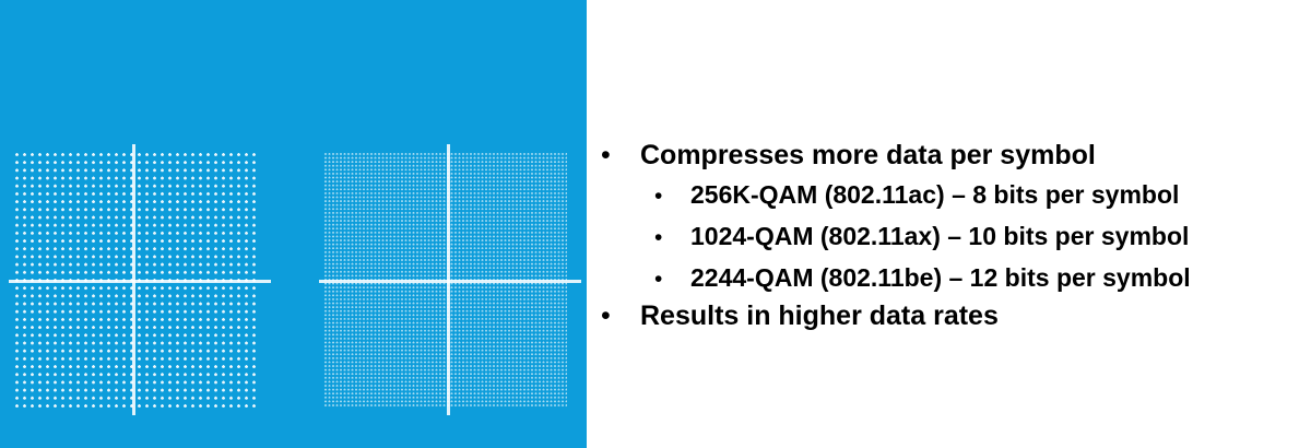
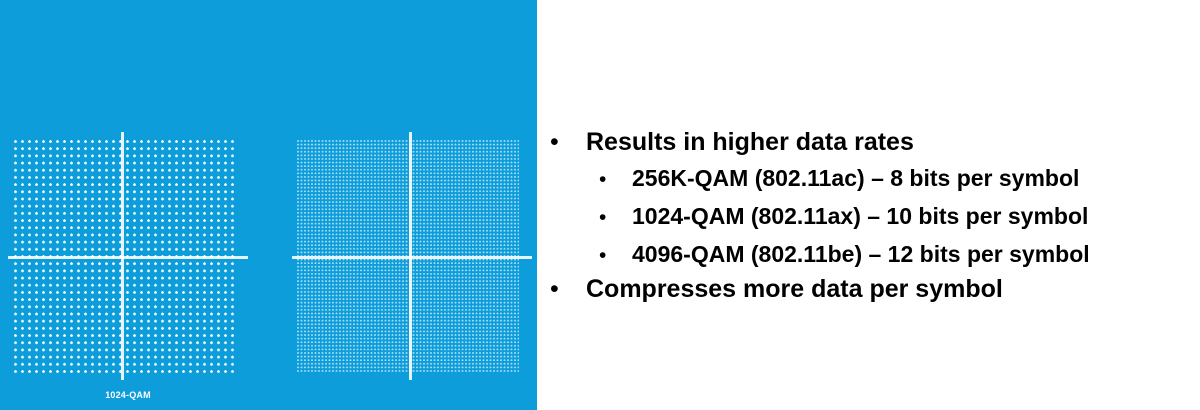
+ 1024-QAM
  •
- Compresses more data per symbol
+ Results in higher data rates
  •
  256K-QAM (802.11ac) – 8 bits per symbol
  •
  1024-QAM (802.11ax) – 10 bits per symbol
  •
- 2244-QAM (802.11be) – 12 bits per symbol
+ 4096-QAM (802.11be) – 12 bits per symbol
  •
- Results in higher data rates
+ Compresses more data per symbol
